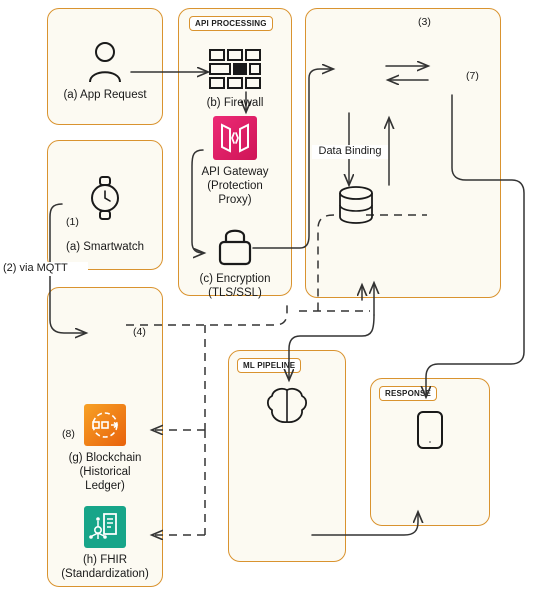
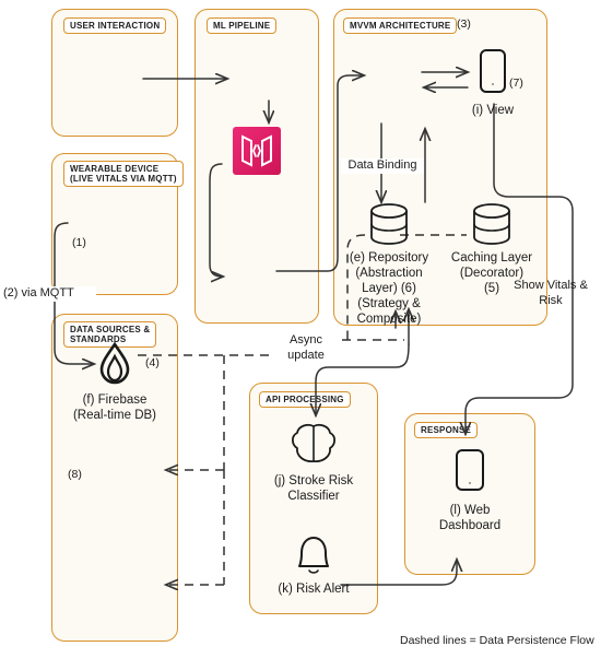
+ USER INTERACTION
+ WEARABLE DEVICE
+ (LIVE VITALS VIA MQTT)
+ DATA SOURCES &
+ STANDARDS
- API PROCESSING
+ ML PIPELINE
+ MVVM ARCHITECTURE
  (3)
- ML PIPELINE
+ API PROCESSING
  RESPONSE
- (a) App Request
  (1)
- (a) Smartwatch
  (4)
+ (f) Firebase
+ (Real-time DB)
  (8)
- (g) Blockchain
- (Historical
- Ledger)
- (h) FHIR
- (Standardization)
- (b) Firewall
- API Gateway
- (Protection
- Proxy)
- (c) Encryption
- (TLS/SSL)
  (7)
+ (i) View
+ (e) Repository
+ (Abstraction
+ Layer) (6)
+ (Strategy &
+ Composite)
+ Caching Layer
+ (Decorator)
+ (5)
+ (j) Stroke Risk
+ Classifier
+ (k) Risk Alert
+ (l) Web
+ Dashboard
  (2) via MQTT
  Data Binding
+ Async
+ update
+ Show Vitals &
+ Risk
+ Dashed lines = Data Persistence Flow
